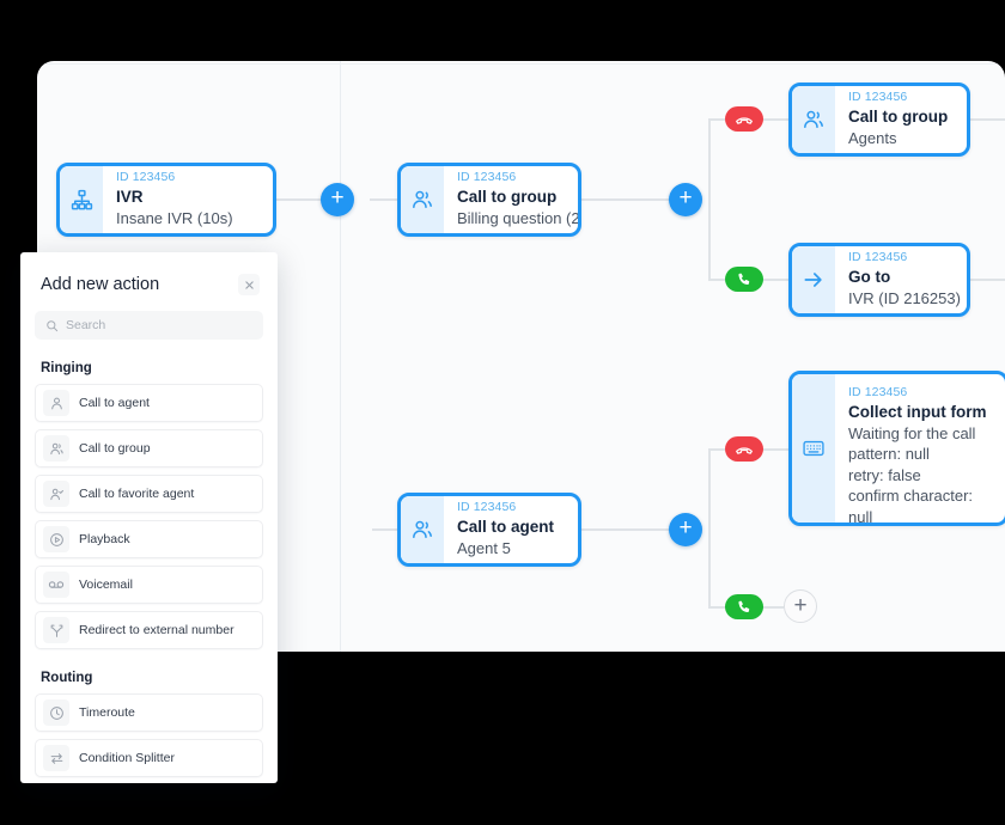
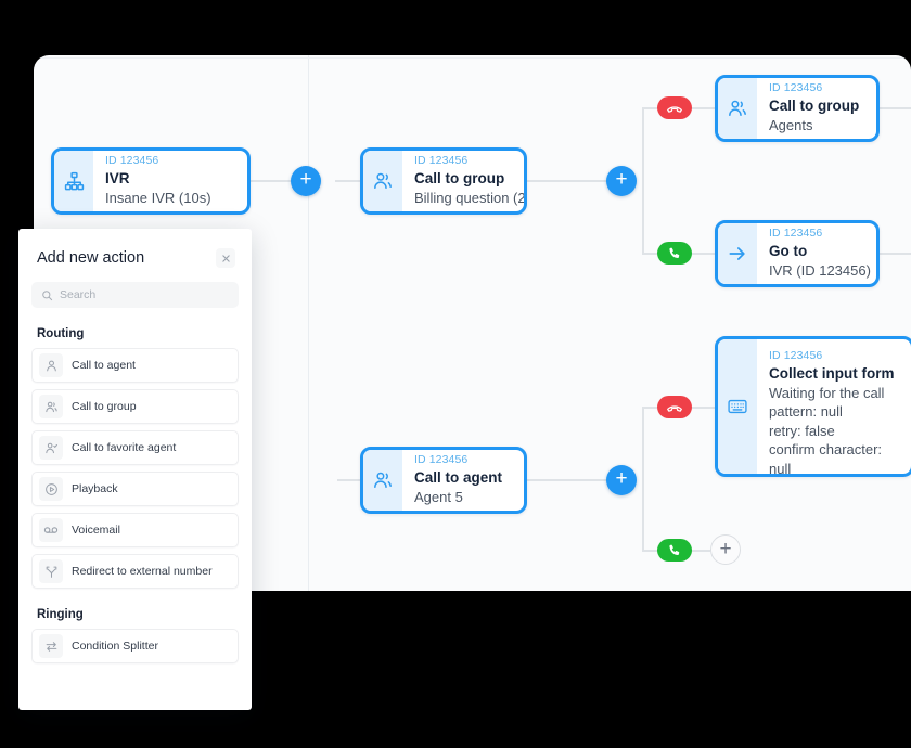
  ID 123456
  IVR
  Insane IVR (10s)
  +
  ID 123456
  Call to group
  Billing question (2
  +
  ID 123456
  Call to group
  Agents
  ID 123456
  Go to
- IVR (ID 216253)
+ IVR (ID 123456)
  ID 123456
  Collect input form
  Waiting for the call
  pattern: null
  retry: false
  confirm character: null
  ID 123456
  Call to agent
  Agent 5
  +
  +
  Add new action
  Search
- Ringing
+ Routing
  Call to agent
  Call to group
  Call to favorite agent
  Playback
  Voicemail
  Redirect to external number
- Routing
+ Ringing
- Timeroute
  Condition Splitter
